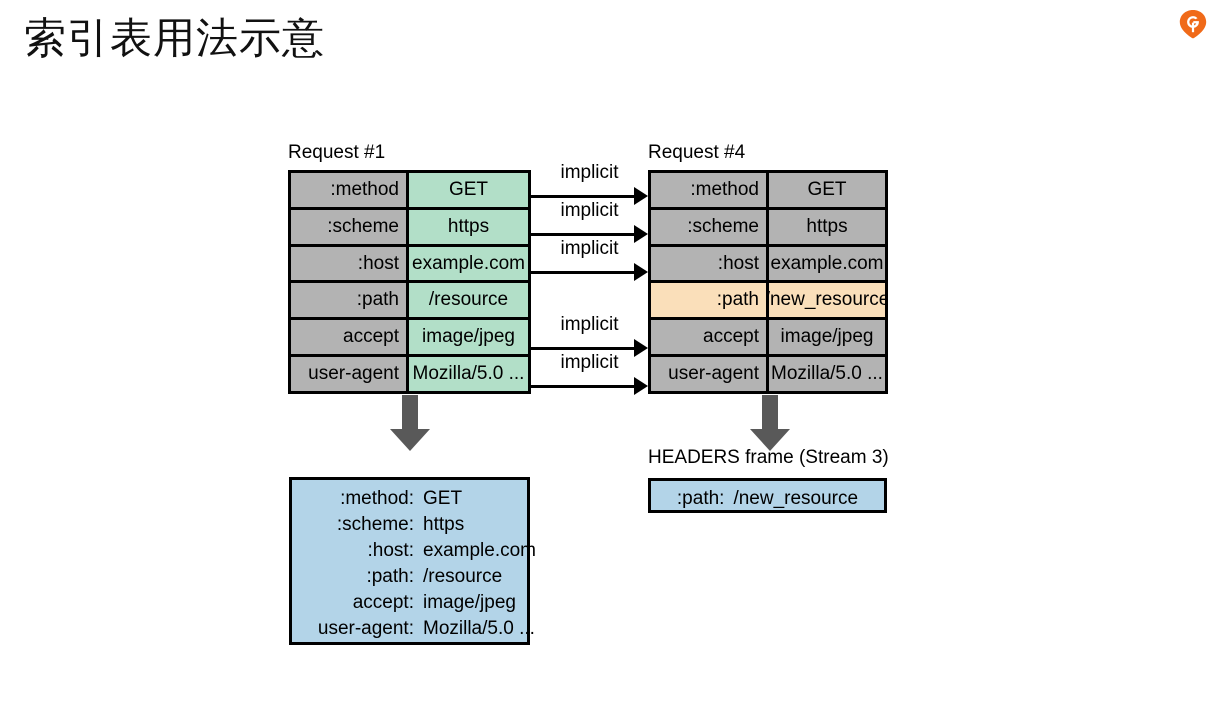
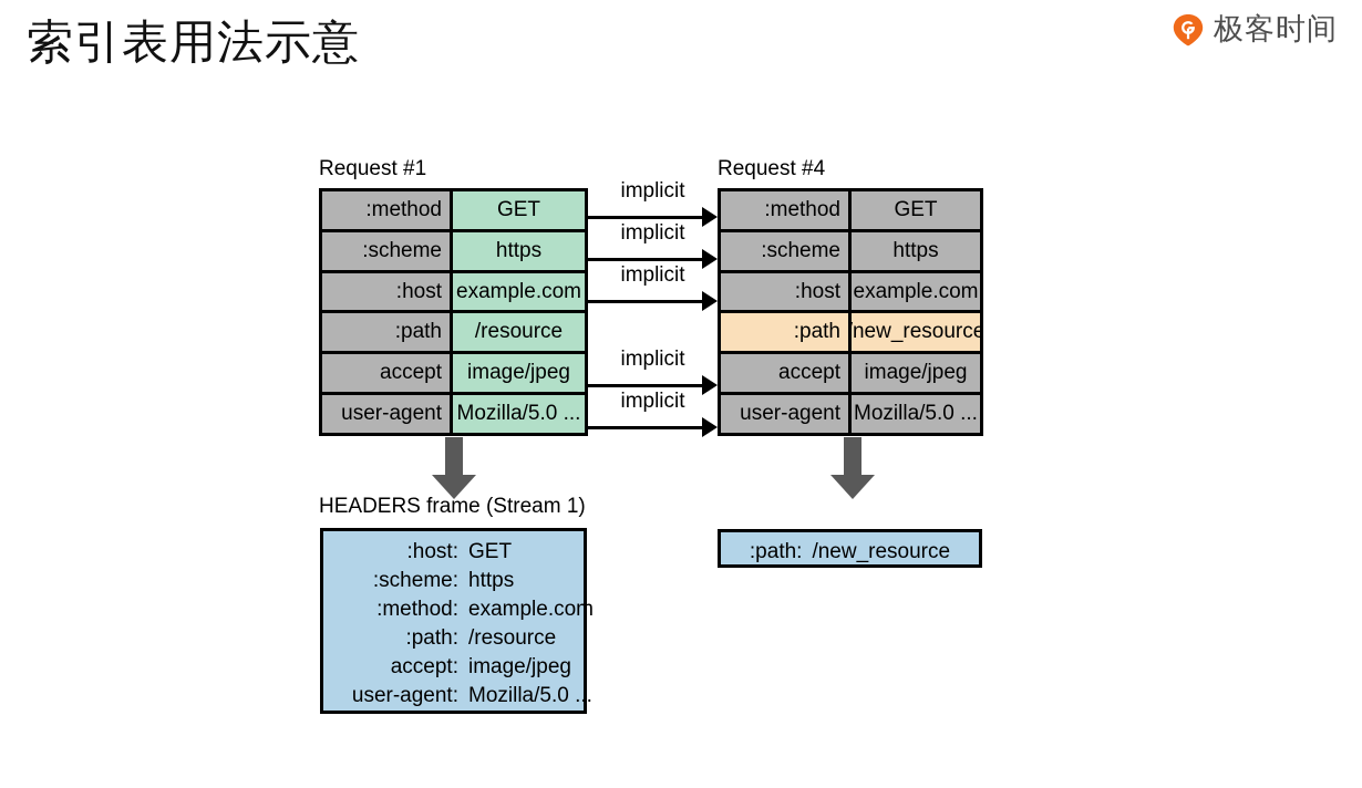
  索引表用法示意
+ 极客时间
  Request #1
  :method
  GET
  :scheme
  https
  :host
  example.com
  :path
  /resource
  accept
  image/jpeg
  user-agent
  Mozilla/5.0 ...
  Request #4
  :method
  GET
  :scheme
  https
  :host
  example.com
  :path
  new_resource
  accept
  image/jpeg
  user-agent
  Mozilla/5.0 ...
  implicit
  implicit
  implicit
  implicit
  implicit
+ HEADERS frame (Stream 1)
- :method:
+ :host:
  GET
  :scheme:
  https
- :host:
+ :method:
  example.com
  :path:
  /resource
  accept:
  image/jpeg
  user-agent:
  Mozilla/5.0 ...
- HEADERS frame (Stream 3)
  :path:
  /new_resource
